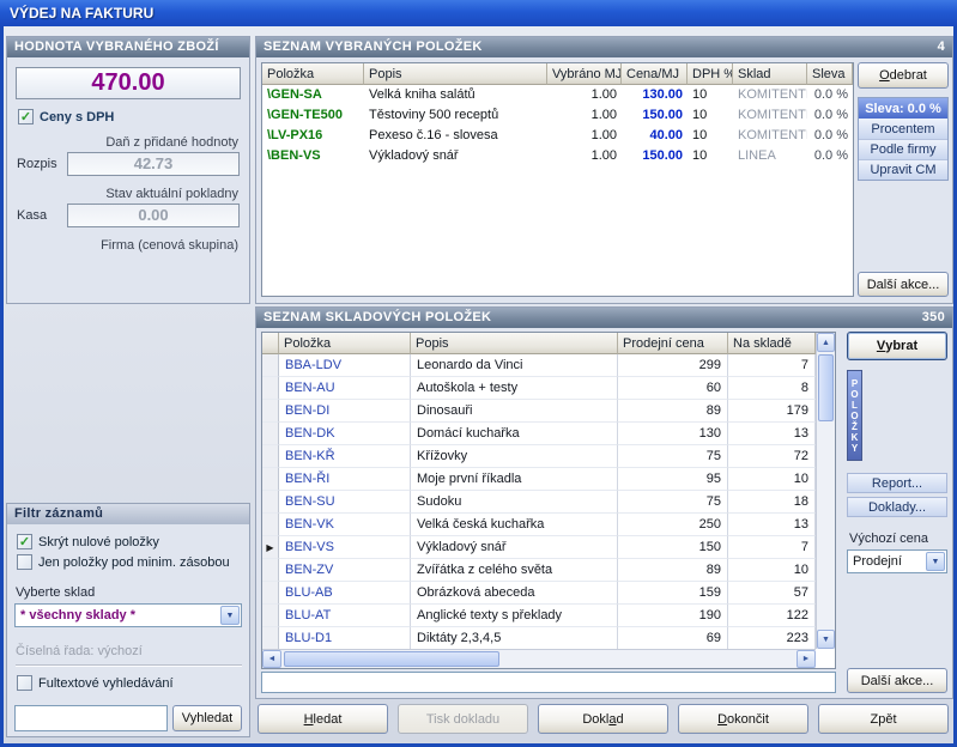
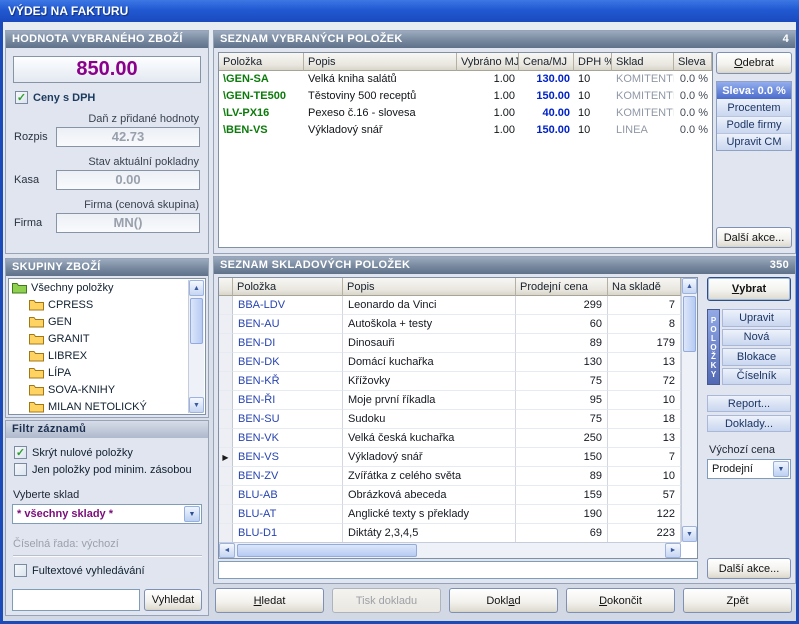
  VÝDEJ NA FAKTURU
  HODNOTA VYBRANÉHO ZBOŽÍ
- 470.00
+ 850.00
  ✓
  Ceny s DPH
  Daň z přidané hodnoty
  Rozpis
  42.73
  Stav aktuální pokladny
  Kasa
  0.00
  Firma (cenová skupina)
+ Firma
+ MN()
+ SKUPINY ZBOŽÍ
+ Všechny položky
+ CPRESS
+ GEN
+ GRANIT
+ LIBREX
+ LÍPA
+ SOVA-KNIHY
+ MILAN NETOLICKÝ
  Filtr záznamů
  ✓
  Skrýt nulové položky
  Jen položky pod minim. zásobou
  Vyberte sklad
  * všechny sklady *
  Číselná řada: výchozí
  Fultextové vyhledávání
  Vyhledat
  SEZNAM VYBRANÝCH POLOŽEK
  4
  Položka
  Popis
  Vybráno MJ
  Cena/MJ
  DPH %
  Sklad
  Sleva
  \GEN-SA
  Velká kniha salátů
  1.00
  130.00
  10
  KOMITENT
  0.0 %
  \GEN-TE500
  Těstoviny 500 receptů
  1.00
  150.00
  10
  KOMITENT
  0.0 %
  \LV-PX16
  Pexeso č.16 - slovesa
  1.00
  40.00
  10
  KOMITENT
  0.0 %
  \BEN-VS
  Výkladový snář
  1.00
  150.00
  10
  LINEA
  0.0 %
  O
  debrat
  Sleva: 0.0 %
  Procentem
  Podle firmy
  Upravit CM
  Další akce...
  SEZNAM SKLADOVÝCH POLOŽEK
  350
  Položka
  Popis
  Prodejní cena
  Na skladě
  BBA-LDV
  Leonardo da Vinci
  299
  7
  BEN-AU
  Autoškola + testy
  60
  8
  BEN-DI
  Dinosauři
  89
  179
  BEN-DK
  Domácí kuchařka
  130
  13
  BEN-KŘ
  Křížovky
  75
  72
  BEN-ŘI
  Moje první říkadla
  95
  10
  BEN-SU
  Sudoku
  75
  18
  BEN-VK
  Velká česká kuchařka
  250
  13
  ▶
  BEN-VS
  Výkladový snář
  150
  7
  BEN-ZV
  Zvířátka z celého světa
  89
  10
  BLU-AB
  Obrázková abeceda
  159
  57
  BLU-AT
  Anglické texty s překlady
  190
  122
  BLU-D1
  Diktáty 2,3,4,5
  69
  223
  V
  ybrat
  P
  O
  L
  O
  Ž
  K
  Y
+ Upravit
+ Nová
+ Blokace
+ Číselník
  Report...
  Doklady...
  Výchozí cena
  Prodejní
  Další akce...
  H
  ledat
  Tisk dokladu
  Dokl
  a
  d
  D
  okončit
  Zpět
